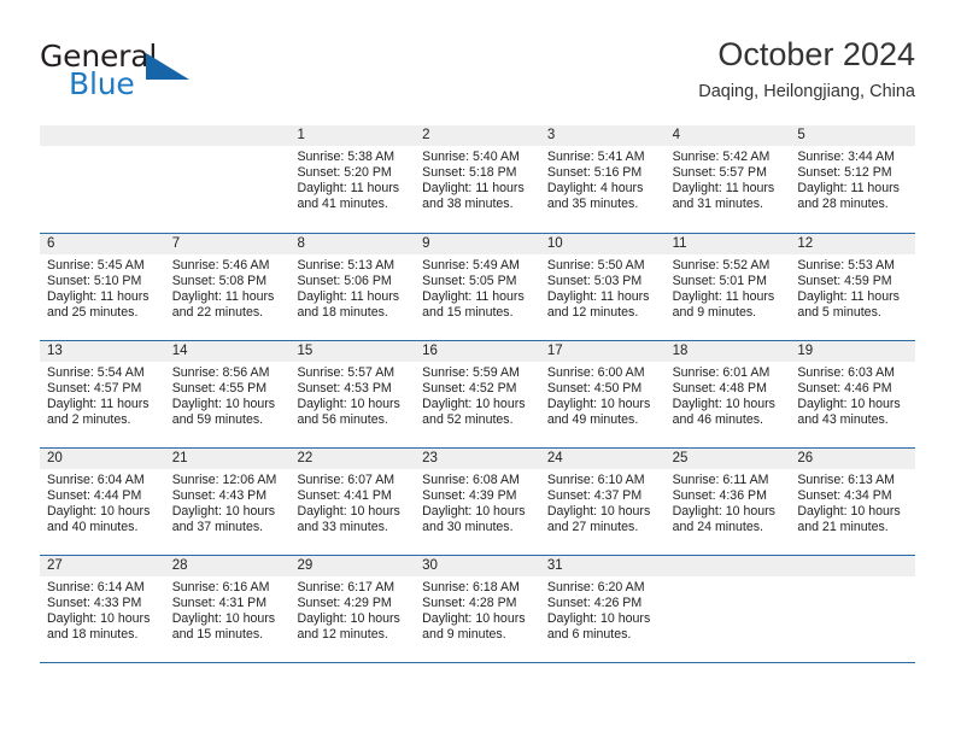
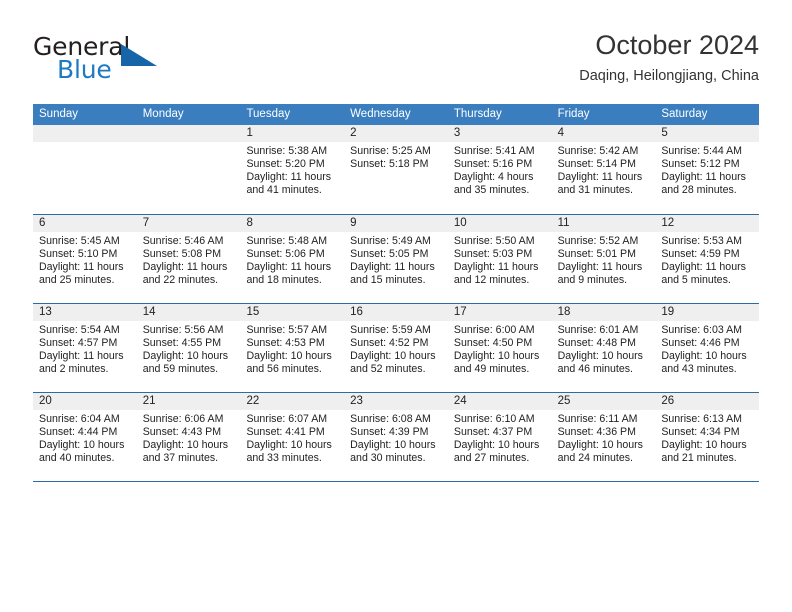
  General
  Blue
  October 2024
  Daqing, Heilongjiang, China
+ Sunday
+ Monday
+ Tuesday
+ Wednesday
+ Thursday
+ Friday
+ Saturday
  1
  Sunrise: 5:38 AM
  Sunset: 5:20 PM
  Daylight: 11 hours and 41 minutes.
  2
- Sunrise: 5:40 AM
+ Sunrise: 5:25 AM
  Sunset: 5:18 PM
- Daylight: 11 hours and 38 minutes.
  3
  Sunrise: 5:41 AM
  Sunset: 5:16 PM
  Daylight: 4 hours and 35 minutes.
  4
  Sunrise: 5:42 AM
- Sunset: 5:57 PM
+ Sunset: 5:14 PM
  Daylight: 11 hours and 31 minutes.
  5
- Sunrise: 3:44 AM
+ Sunrise: 5:44 AM
  Sunset: 5:12 PM
  Daylight: 11 hours and 28 minutes.
  6
  Sunrise: 5:45 AM
  Sunset: 5:10 PM
  Daylight: 11 hours and 25 minutes.
  7
  Sunrise: 5:46 AM
  Sunset: 5:08 PM
  Daylight: 11 hours and 22 minutes.
  8
- Sunrise: 5:13 AM
+ Sunrise: 5:48 AM
  Sunset: 5:06 PM
  Daylight: 11 hours and 18 minutes.
  9
  Sunrise: 5:49 AM
  Sunset: 5:05 PM
  Daylight: 11 hours and 15 minutes.
  10
  Sunrise: 5:50 AM
  Sunset: 5:03 PM
  Daylight: 11 hours and 12 minutes.
  11
  Sunrise: 5:52 AM
  Sunset: 5:01 PM
  Daylight: 11 hours and 9 minutes.
  12
  Sunrise: 5:53 AM
  Sunset: 4:59 PM
  Daylight: 11 hours and 5 minutes.
  13
  Sunrise: 5:54 AM
  Sunset: 4:57 PM
  Daylight: 11 hours and 2 minutes.
  14
- Sunrise: 8:56 AM
+ Sunrise: 5:56 AM
  Sunset: 4:55 PM
  Daylight: 10 hours and 59 minutes.
  15
  Sunrise: 5:57 AM
  Sunset: 4:53 PM
  Daylight: 10 hours and 56 minutes.
  16
  Sunrise: 5:59 AM
  Sunset: 4:52 PM
  Daylight: 10 hours and 52 minutes.
  17
  Sunrise: 6:00 AM
  Sunset: 4:50 PM
  Daylight: 10 hours and 49 minutes.
  18
  Sunrise: 6:01 AM
  Sunset: 4:48 PM
  Daylight: 10 hours and 46 minutes.
  19
  Sunrise: 6:03 AM
  Sunset: 4:46 PM
  Daylight: 10 hours and 43 minutes.
  20
  Sunrise: 6:04 AM
  Sunset: 4:44 PM
  Daylight: 10 hours and 40 minutes.
  21
- Sunrise: 12:06 AM
+ Sunrise: 6:06 AM
  Sunset: 4:43 PM
  Daylight: 10 hours and 37 minutes.
  22
  Sunrise: 6:07 AM
  Sunset: 4:41 PM
  Daylight: 10 hours and 33 minutes.
  23
  Sunrise: 6:08 AM
  Sunset: 4:39 PM
  Daylight: 10 hours and 30 minutes.
  24
  Sunrise: 6:10 AM
  Sunset: 4:37 PM
  Daylight: 10 hours and 27 minutes.
  25
  Sunrise: 6:11 AM
  Sunset: 4:36 PM
  Daylight: 10 hours and 24 minutes.
  26
  Sunrise: 6:13 AM
  Sunset: 4:34 PM
  Daylight: 10 hours and 21 minutes.
- 27
- Sunrise: 6:14 AM
- Sunset: 4:33 PM
- Daylight: 10 hours and 18 minutes.
- 28
- Sunrise: 6:16 AM
- Sunset: 4:31 PM
- Daylight: 10 hours and 15 minutes.
- 29
- Sunrise: 6:17 AM
- Sunset: 4:29 PM
- Daylight: 10 hours and 12 minutes.
- 30
- Sunrise: 6:18 AM
- Sunset: 4:28 PM
- Daylight: 10 hours and 9 minutes.
- 31
- Sunrise: 6:20 AM
- Sunset: 4:26 PM
- Daylight: 10 hours and 6 minutes.
